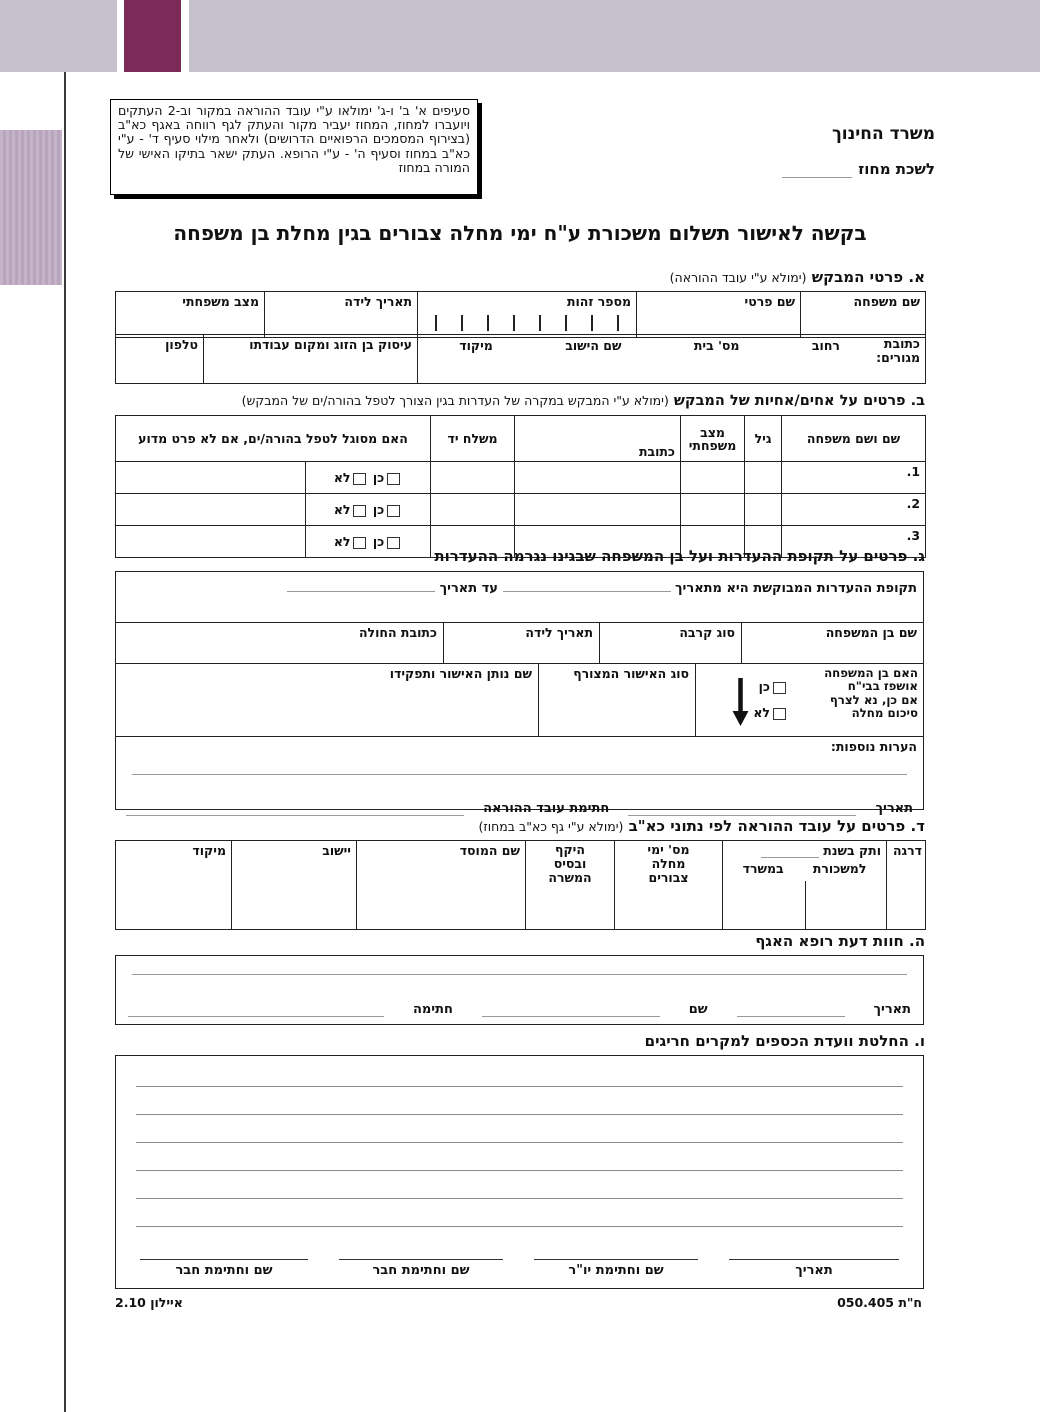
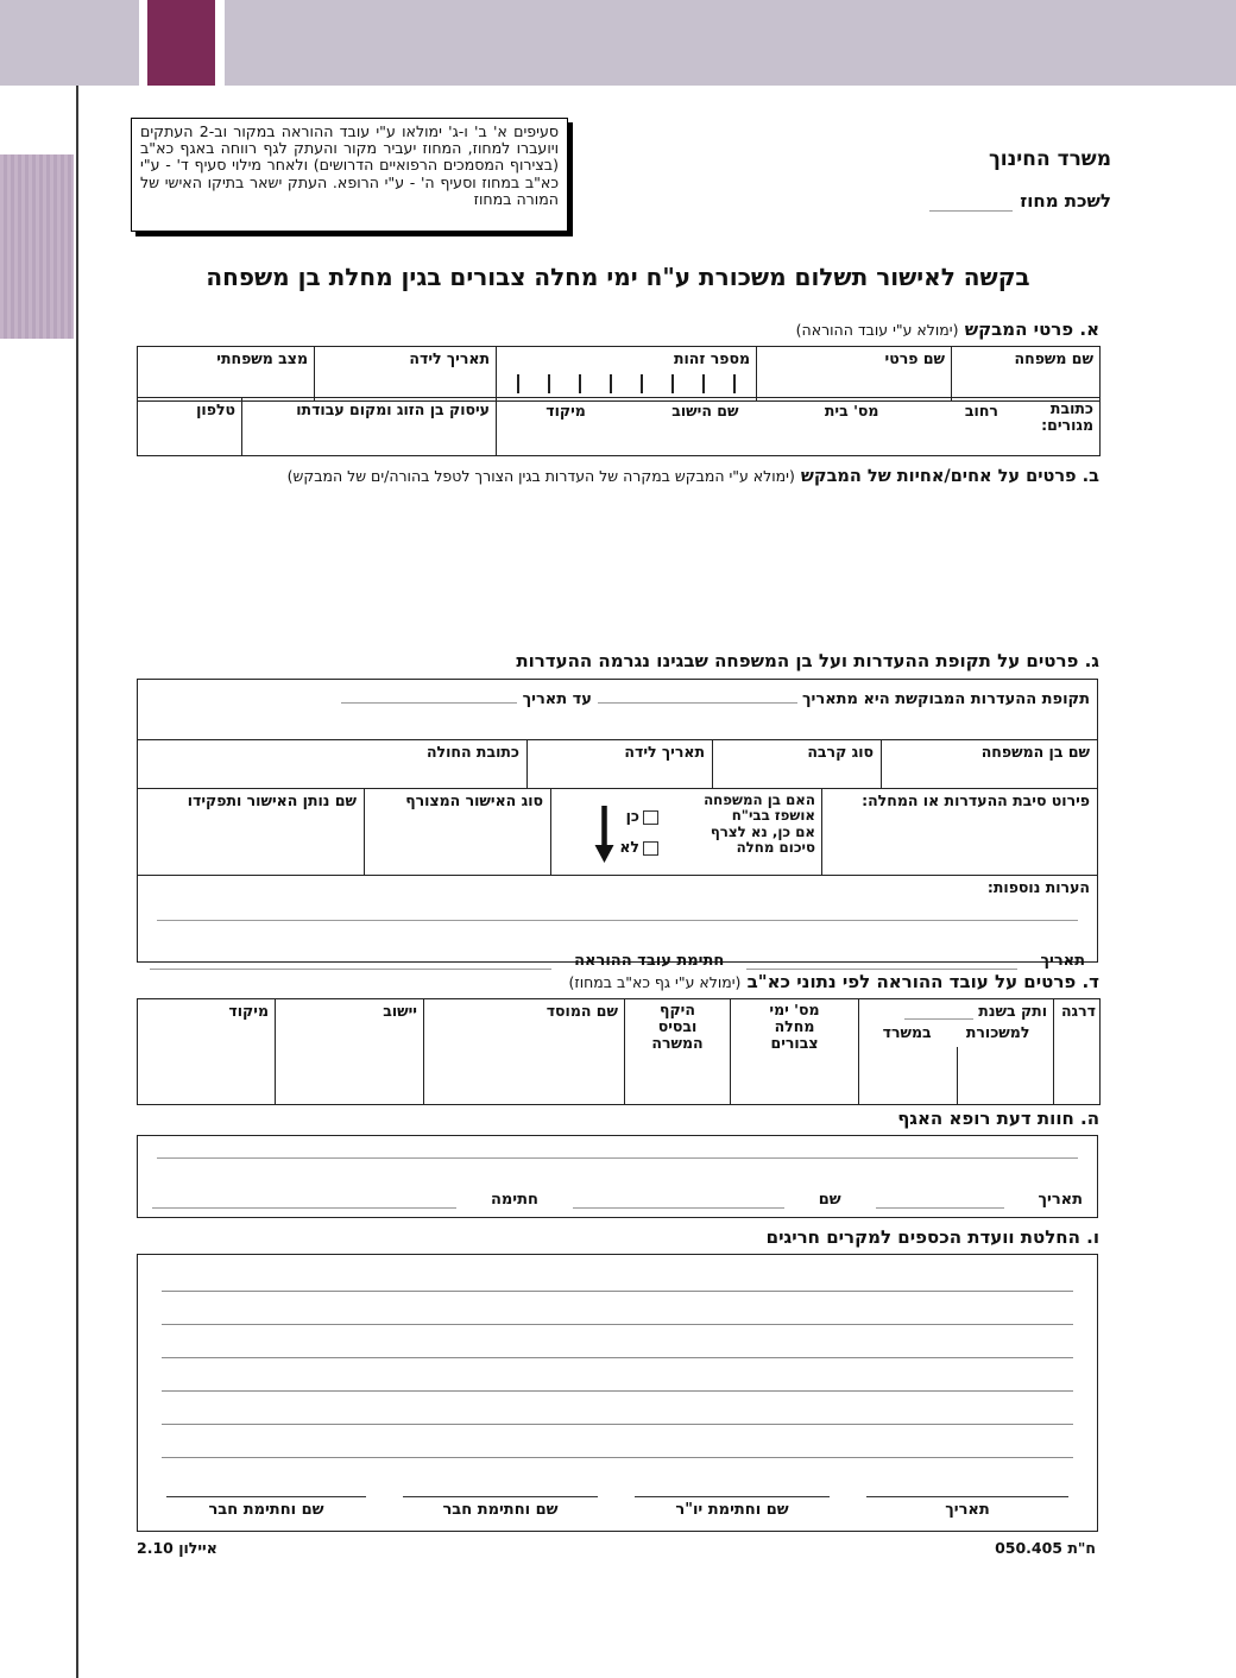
  סעיפים א' ב' ו-ג' ימולאו ע"י עובד ההוראה במקור וב-2 העתקים ויועברו למחוז, המחוז יעביר מקור והעתק לגף רווחה באגף כא"ב (בצירוף המסמכים הרפואיים הדרושים) ולאחר מילוי סעיף ד' - ע"י כא"ב במחוז וסעיף ה' - ע"י הרופא. העתק ישאר בתיקו האישי של המורה במחוז
  משרד החינוך
  לשכת מחוז
  בקשה לאישור תשלום משכורת ע"ח ימי מחלה צבורים בגין מחלת בן משפחה
  א. פרטי המבקש (ימולא ע"י עובד ההוראה)
  שם משפחה	שם פרטי	מספר זהות	תאריך לידה	מצב משפחתי
  כתובת מגורים: רחוב מס' בית שם הישוב מיקוד	עיסוק בן הזוג ומקום עבודתו	טלפון
  ב. פרטים על אחים/אחיות של המבקש (ימולא ע"י המבקש במקרה של העדרות בגין הצורך לטפל בהורה/ים של המבקש)
- שם ושם משפחה	גיל	מצב משפחתי	כתובת	משלח יד	האם מסוגל לטפל בהורה/ים, אם לא פרט מדוע
- 1.					כן לא
- 2.					כן לא
- 3.					כן לא
  ג. פרטים על תקופת ההעדרות ועל בן המשפחה שבגינו נגרמה ההעדרות
  תקופת ההעדרות המבוקשת היא מתאריך עד תאריך
  שם בן המשפחה
  סוג קרבה
  תאריך לידה
  כתובת החולה
+ פירוט סיבת ההעדרות או המחלה:
  האם בן המשפחה
  אושפז בבי"ח
  אם כן, נא לצרף
  סיכום מחלה
  כן
  לא
  סוג האישור המצורף
  שם נותן האישור ותפקידו
  הערות נוספות:
  תאריך
  חתימת עובד ההוראה
  ד. פרטים על עובד ההוראה לפי נתוני כא"ב (ימולא ע"י גף כא"ב במחוז)
  דרגה	ותק בשנת למשכורת במשרד	מס' ימי מחלה צבורים	היקף ובסיס המשרה	שם המוסד	יישוב	מיקוד
  ה. חוות דעת רופא האגף
  תאריך
  שם
  חתימה
  ו. החלטת וועדת הכספים למקרים חריגים
  תאריך
  שם וחתימת יו"ר
  שם וחתימת חבר
  שם וחתימת חבר
  ח"ת 050.405
  איילון 2.10
